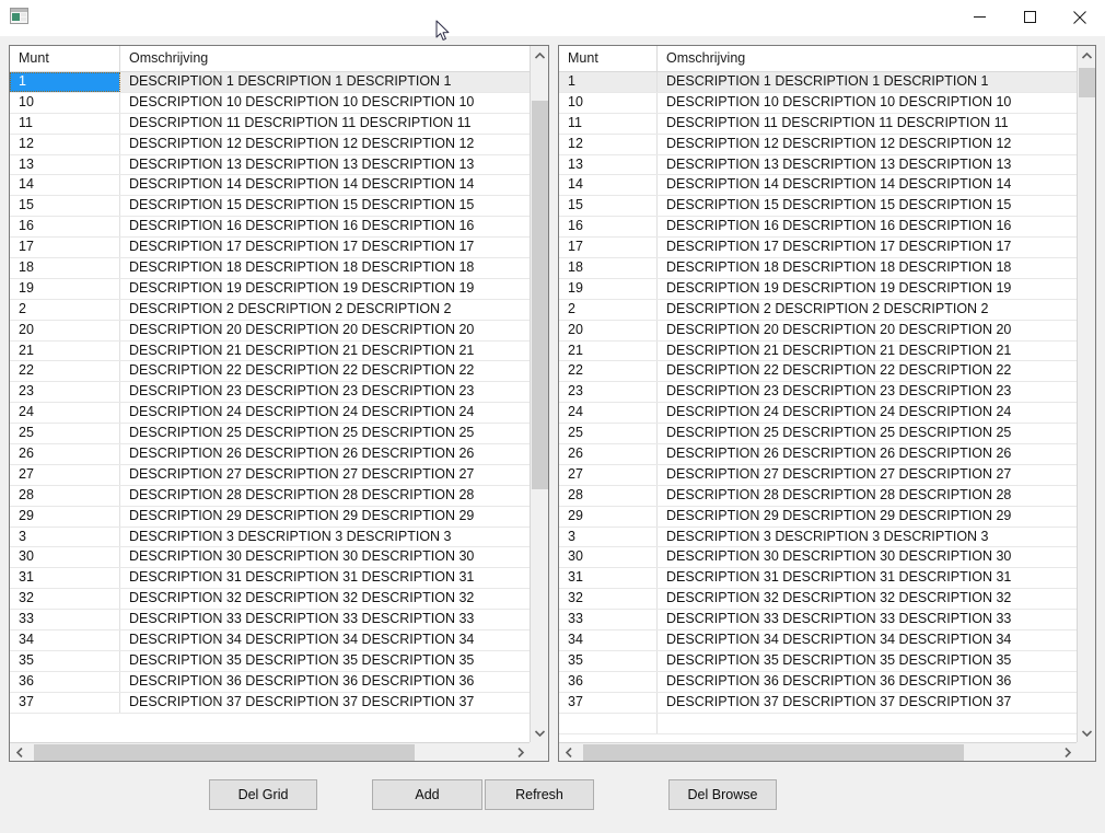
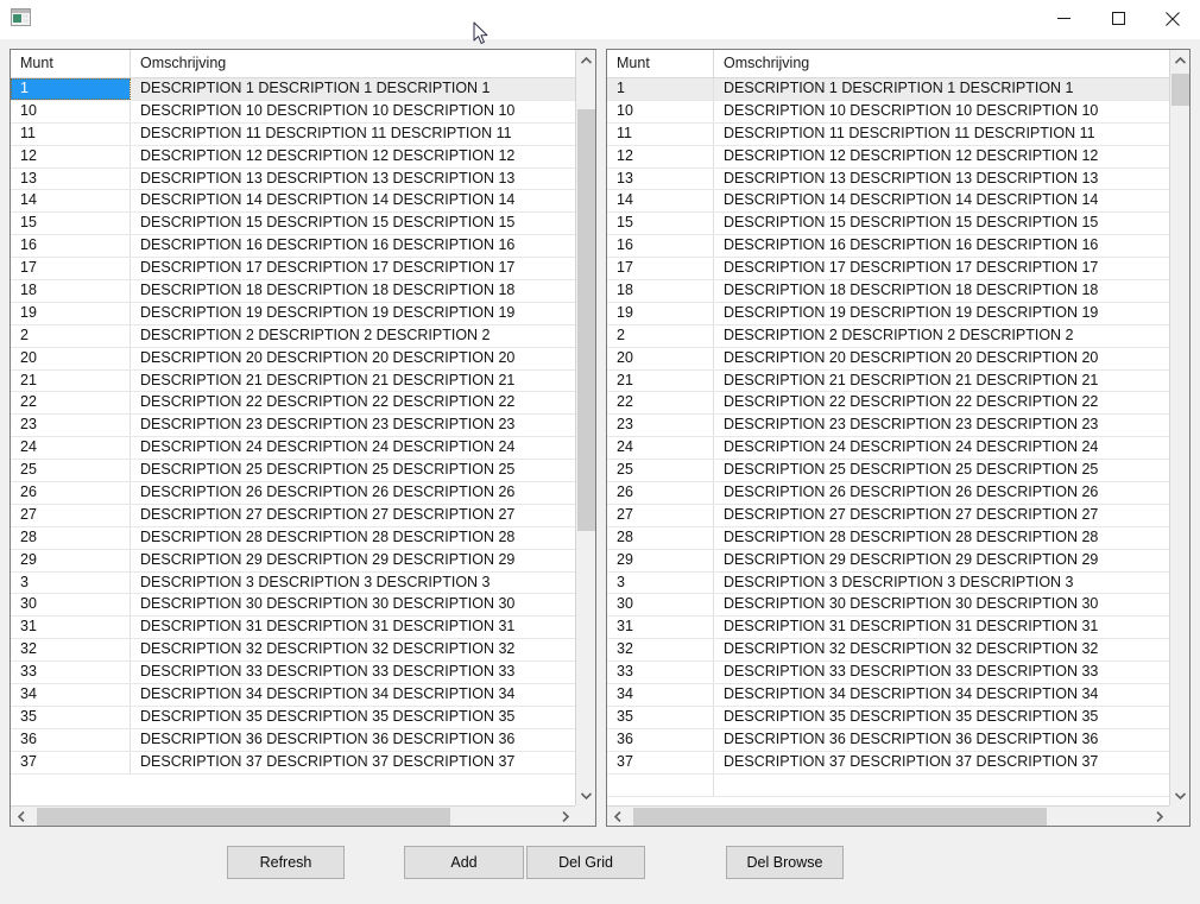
  Munt Omschrijving
  1 DESCRIPTION 1 DESCRIPTION 1 DESCRIPTION 1
  10 DESCRIPTION 10 DESCRIPTION 10 DESCRIPTION 10
  11 DESCRIPTION 11 DESCRIPTION 11 DESCRIPTION 11
  12 DESCRIPTION 12 DESCRIPTION 12 DESCRIPTION 12
  13 DESCRIPTION 13 DESCRIPTION 13 DESCRIPTION 13
  14 DESCRIPTION 14 DESCRIPTION 14 DESCRIPTION 14
  15 DESCRIPTION 15 DESCRIPTION 15 DESCRIPTION 15
  16 DESCRIPTION 16 DESCRIPTION 16 DESCRIPTION 16
  17 DESCRIPTION 17 DESCRIPTION 17 DESCRIPTION 17
  18 DESCRIPTION 18 DESCRIPTION 18 DESCRIPTION 18
  19 DESCRIPTION 19 DESCRIPTION 19 DESCRIPTION 19
  2 DESCRIPTION 2 DESCRIPTION 2 DESCRIPTION 2
  20 DESCRIPTION 20 DESCRIPTION 20 DESCRIPTION 20
  21 DESCRIPTION 21 DESCRIPTION 21 DESCRIPTION 21
  22 DESCRIPTION 22 DESCRIPTION 22 DESCRIPTION 22
  23 DESCRIPTION 23 DESCRIPTION 23 DESCRIPTION 23
  24 DESCRIPTION 24 DESCRIPTION 24 DESCRIPTION 24
  25 DESCRIPTION 25 DESCRIPTION 25 DESCRIPTION 25
  26 DESCRIPTION 26 DESCRIPTION 26 DESCRIPTION 26
  27 DESCRIPTION 27 DESCRIPTION 27 DESCRIPTION 27
  28 DESCRIPTION 28 DESCRIPTION 28 DESCRIPTION 28
  29 DESCRIPTION 29 DESCRIPTION 29 DESCRIPTION 29
  3 DESCRIPTION 3 DESCRIPTION 3 DESCRIPTION 3
  30 DESCRIPTION 30 DESCRIPTION 30 DESCRIPTION 30
  31 DESCRIPTION 31 DESCRIPTION 31 DESCRIPTION 31
  32 DESCRIPTION 32 DESCRIPTION 32 DESCRIPTION 32
  33 DESCRIPTION 33 DESCRIPTION 33 DESCRIPTION 33
  34 DESCRIPTION 34 DESCRIPTION 34 DESCRIPTION 34
  35 DESCRIPTION 35 DESCRIPTION 35 DESCRIPTION 35
  36 DESCRIPTION 36 DESCRIPTION 36 DESCRIPTION 36
  37 DESCRIPTION 37 DESCRIPTION 37 DESCRIPTION 37
  Munt Omschrijving
  1 DESCRIPTION 1 DESCRIPTION 1 DESCRIPTION 1
  10 DESCRIPTION 10 DESCRIPTION 10 DESCRIPTION 10
  11 DESCRIPTION 11 DESCRIPTION 11 DESCRIPTION 11
  12 DESCRIPTION 12 DESCRIPTION 12 DESCRIPTION 12
  13 DESCRIPTION 13 DESCRIPTION 13 DESCRIPTION 13
  14 DESCRIPTION 14 DESCRIPTION 14 DESCRIPTION 14
  15 DESCRIPTION 15 DESCRIPTION 15 DESCRIPTION 15
  16 DESCRIPTION 16 DESCRIPTION 16 DESCRIPTION 16
  17 DESCRIPTION 17 DESCRIPTION 17 DESCRIPTION 17
  18 DESCRIPTION 18 DESCRIPTION 18 DESCRIPTION 18
  19 DESCRIPTION 19 DESCRIPTION 19 DESCRIPTION 19
  2 DESCRIPTION 2 DESCRIPTION 2 DESCRIPTION 2
  20 DESCRIPTION 20 DESCRIPTION 20 DESCRIPTION 20
  21 DESCRIPTION 21 DESCRIPTION 21 DESCRIPTION 21
  22 DESCRIPTION 22 DESCRIPTION 22 DESCRIPTION 22
  23 DESCRIPTION 23 DESCRIPTION 23 DESCRIPTION 23
  24 DESCRIPTION 24 DESCRIPTION 24 DESCRIPTION 24
  25 DESCRIPTION 25 DESCRIPTION 25 DESCRIPTION 25
  26 DESCRIPTION 26 DESCRIPTION 26 DESCRIPTION 26
  27 DESCRIPTION 27 DESCRIPTION 27 DESCRIPTION 27
  28 DESCRIPTION 28 DESCRIPTION 28 DESCRIPTION 28
  29 DESCRIPTION 29 DESCRIPTION 29 DESCRIPTION 29
  3 DESCRIPTION 3 DESCRIPTION 3 DESCRIPTION 3
  30 DESCRIPTION 30 DESCRIPTION 30 DESCRIPTION 30
  31 DESCRIPTION 31 DESCRIPTION 31 DESCRIPTION 31
  32 DESCRIPTION 32 DESCRIPTION 32 DESCRIPTION 32
  33 DESCRIPTION 33 DESCRIPTION 33 DESCRIPTION 33
  34 DESCRIPTION 34 DESCRIPTION 34 DESCRIPTION 34
  35 DESCRIPTION 35 DESCRIPTION 35 DESCRIPTION 35
  36 DESCRIPTION 36 DESCRIPTION 36 DESCRIPTION 36
  37 DESCRIPTION 37 DESCRIPTION 37 DESCRIPTION 37
- Del Grid
+ Refresh
  Add
- Refresh
+ Del Grid
  Del Browse
